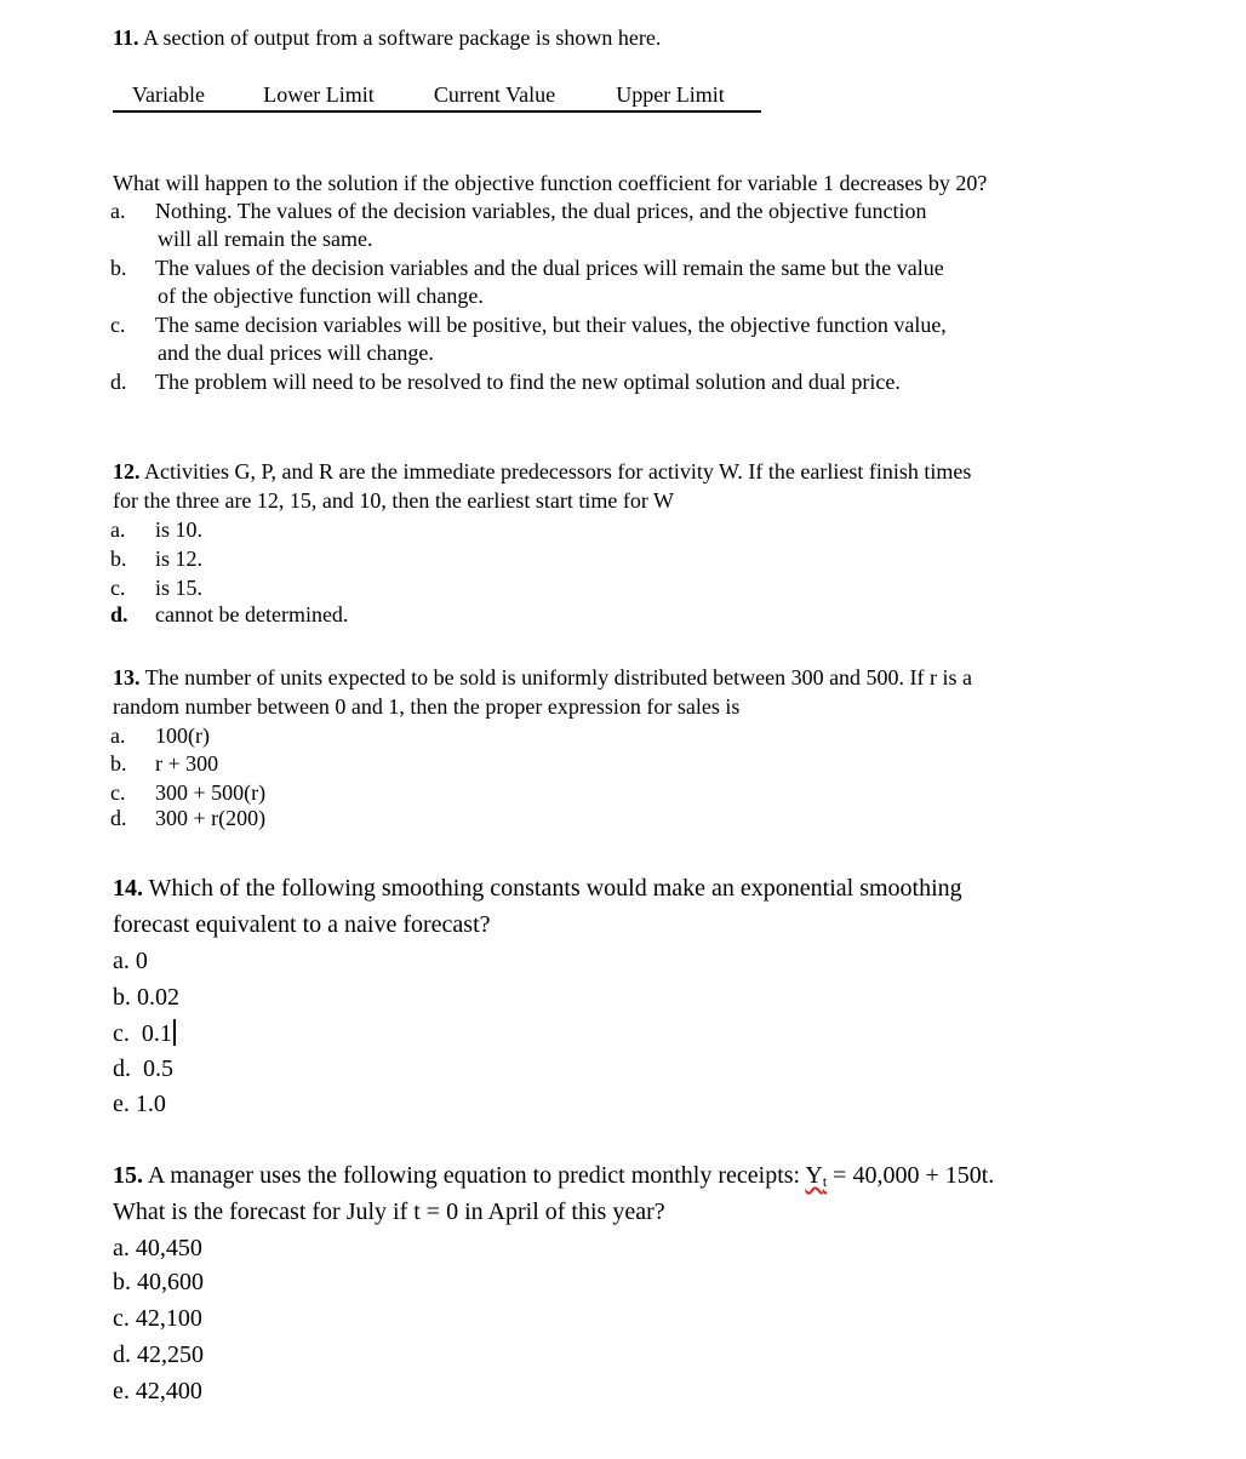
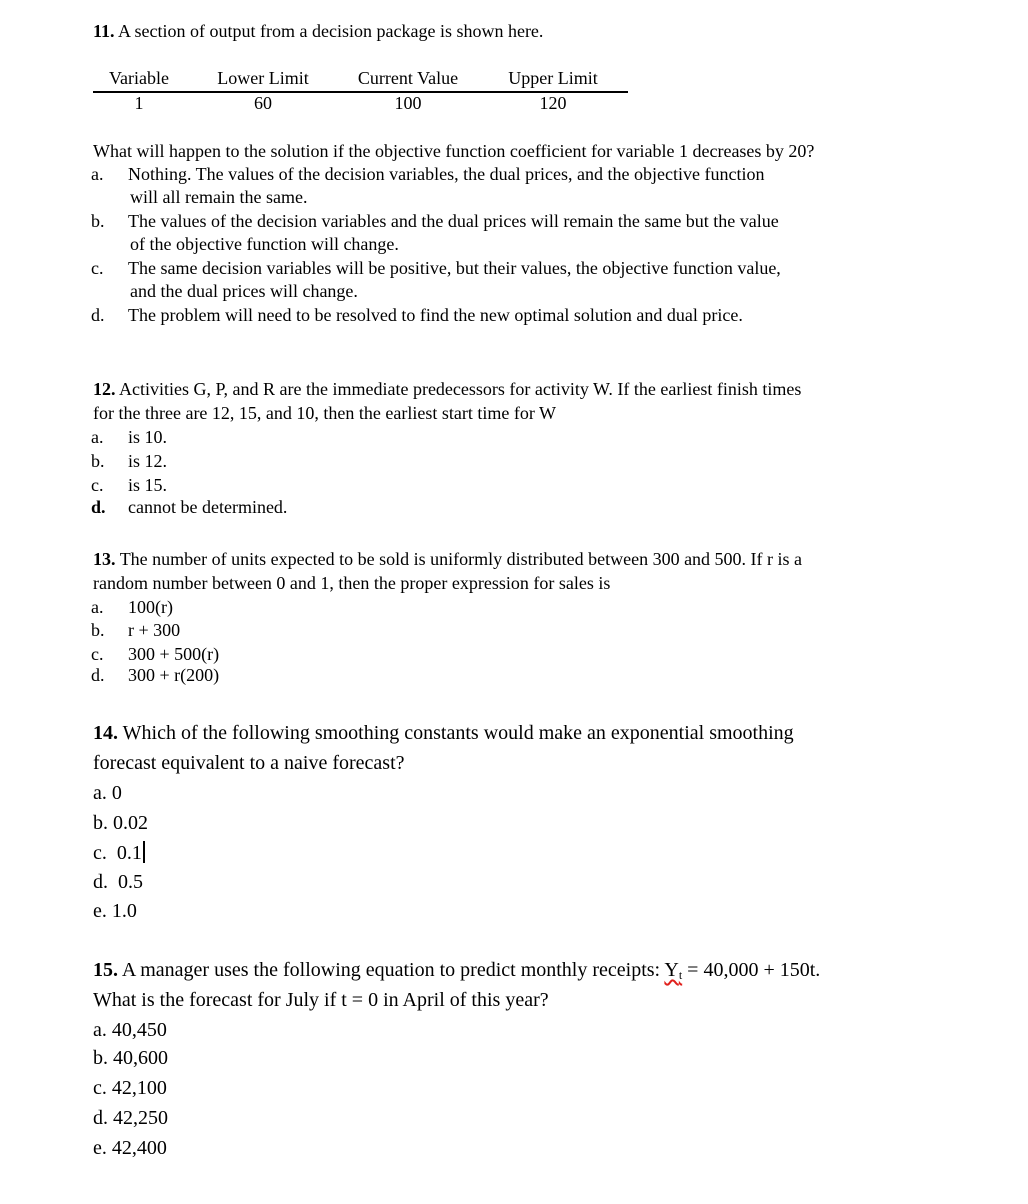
- 11. A section of output from a software package is shown here.
+ 11. A section of output from a decision package is shown here.
  Variable
  Lower Limit
  Current Value
  Upper Limit
+ 1
+ 60
+ 100
+ 120
  What will happen to the solution if the objective function coefficient for variable 1 decreases by 20?
  a. Nothing. The values of the decision variables, the dual prices, and the objective function
  will all remain the same.
  b. The values of the decision variables and the dual prices will remain the same but the value
  of the objective function will change.
  c. The same decision variables will be positive, but their values, the objective function value,
  and the dual prices will change.
  d. The problem will need to be resolved to find the new optimal solution and dual price.
  12. Activities G, P, and R are the immediate predecessors for activity W. If the earliest finish times
  for the three are 12, 15, and 10, then the earliest start time for W
  a. is 10.
  b. is 12.
  c. is 15.
  d. cannot be determined.
  13. The number of units expected to be sold is uniformly distributed between 300 and 500. If r is a
  random number between 0 and 1, then the proper expression for sales is
  a. 100(r)
  b. r + 300
  c. 300 + 500(r)
  d. 300 + r(200)
  14. Which of the following smoothing constants would make an exponential smoothing
  forecast equivalent to a naive forecast?
  a. 0
  b. 0.02
  c. 0.1
  d. 0.5
  e. 1.0
  15. A manager uses the following equation to predict monthly receipts: Yt = 40,000 + 150t.
  What is the forecast for July if t = 0 in April of this year?
  a. 40,450
  b. 40,600
  c. 42,100
  d. 42,250
  e. 42,400
